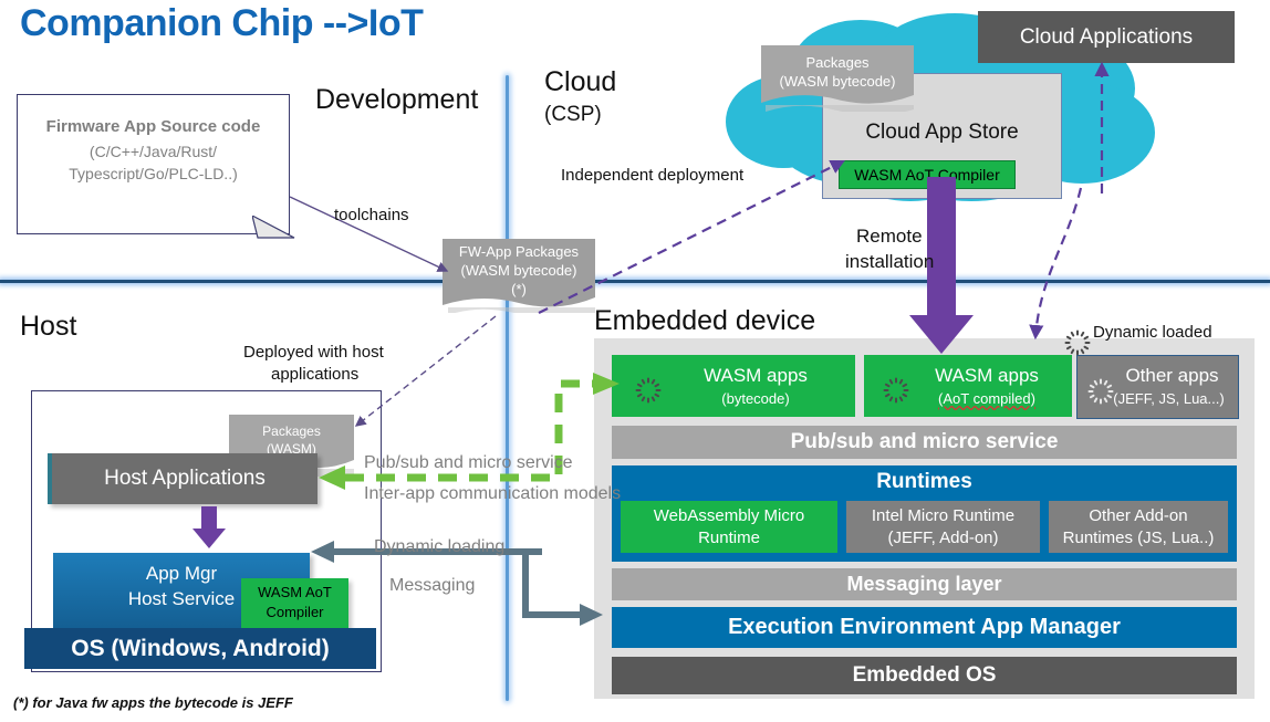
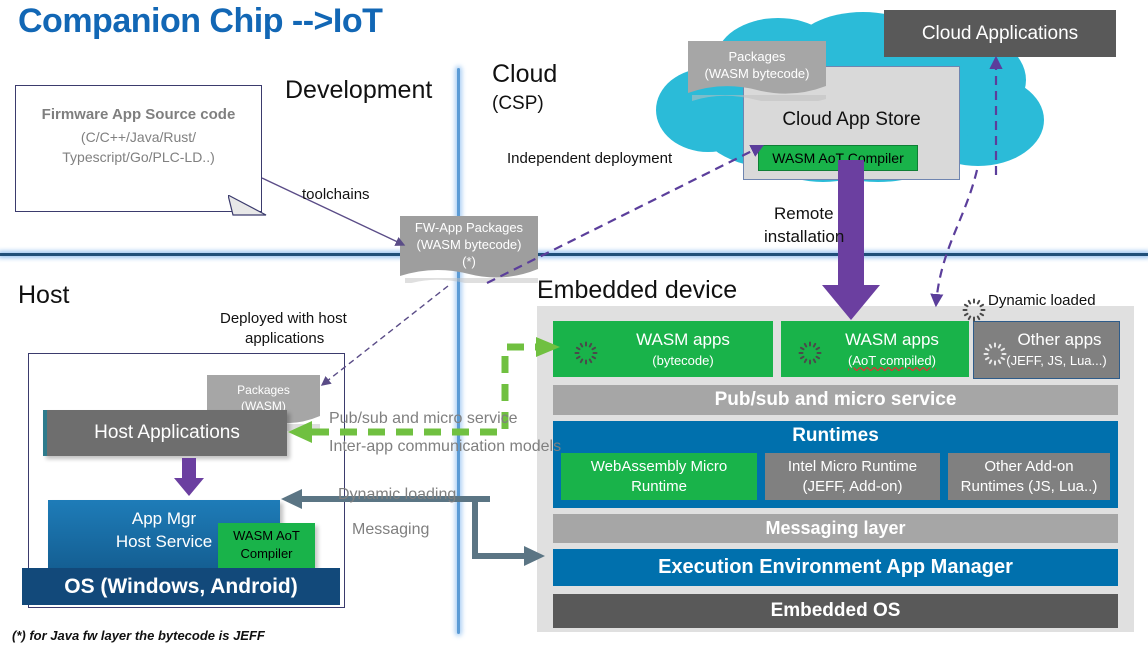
  Companion Chip -->IoT
  Development
  Cloud
  (CSP)
  Host
  Embedded device
  Firmware App Source code
  (C/C++/Java/Rust/
  Typescript/Go/PLC-LD..)
  Cloud Applications
  Cloud App Store
  WASM AoT Compiler
  Packages
  (WASM bytecode)
  FW-App Packages
  (WASM bytecode)
  (*)
  Packages
  (WASM)
  Host Applications
  App Mgr
  Host Service
  WASM AoT
  Compiler
  OS (Windows, Android)
  WASM apps
  (bytecode)
  WASM apps
  (AoT compiled)
  Other apps
  (JEFF, JS, Lua...)
  Pub/sub and micro service
  Runtimes
  WebAssembly Micro
  Runtime
  Intel Micro Runtime
  (JEFF, Add-on)
  Other Add-on
  Runtimes (JS, Lua..)
  Messaging layer
  Execution Environment App Manager
  Embedded OS
  Dynamic loaded
  toolchains
  Independent deployment
  Remote
  installation
  Deployed with host
  applications
  Pub/sub and micro service
  Inter-app communication models
  Dynamic loading
  Messaging
- (*) for Java fw apps the bytecode is JEFF
+ (*) for Java fw layer the bytecode is JEFF
